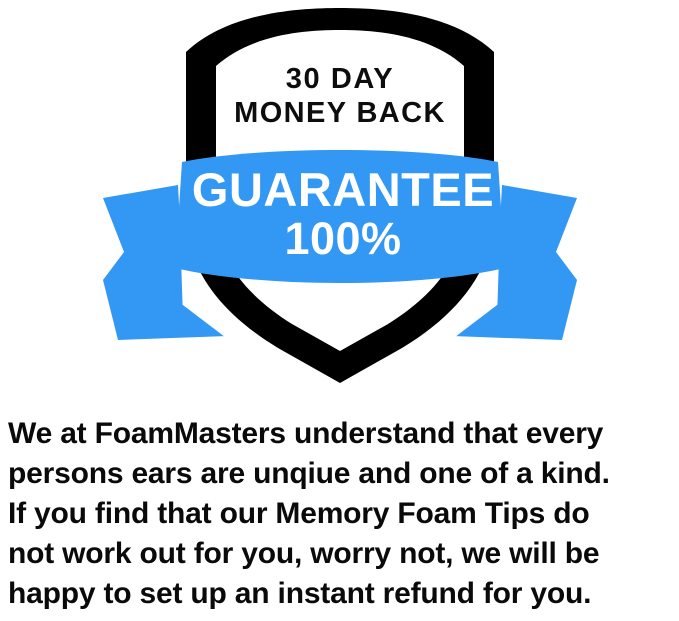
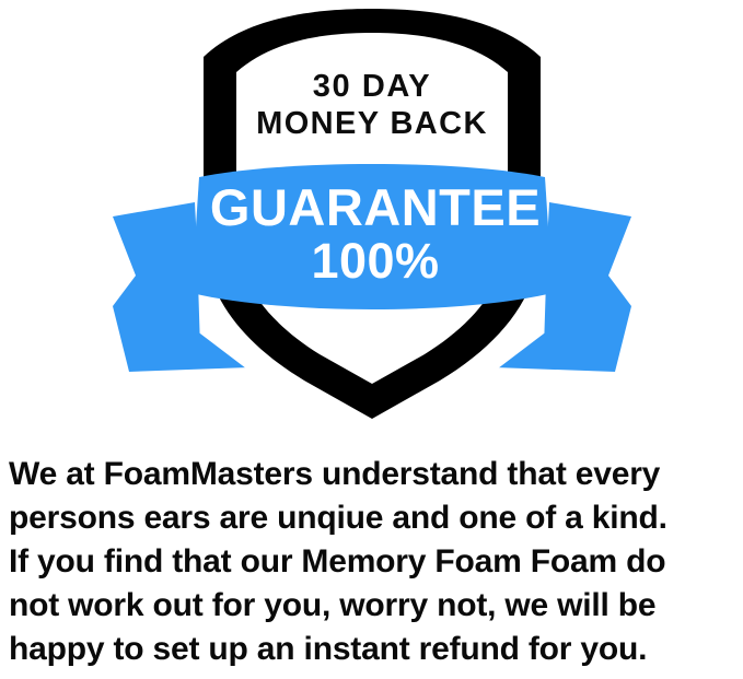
  30 DAY
  MONEY BACK
  GUARANTEE
  100%
  We at FoamMasters understand that every
  persons ears are unqiue and one of a kind.
- If you find that our Memory Foam Tips do
+ If you find that our Memory Foam Foam do
  not work out for you, worry not, we will be
  happy to set up an instant refund for you.
